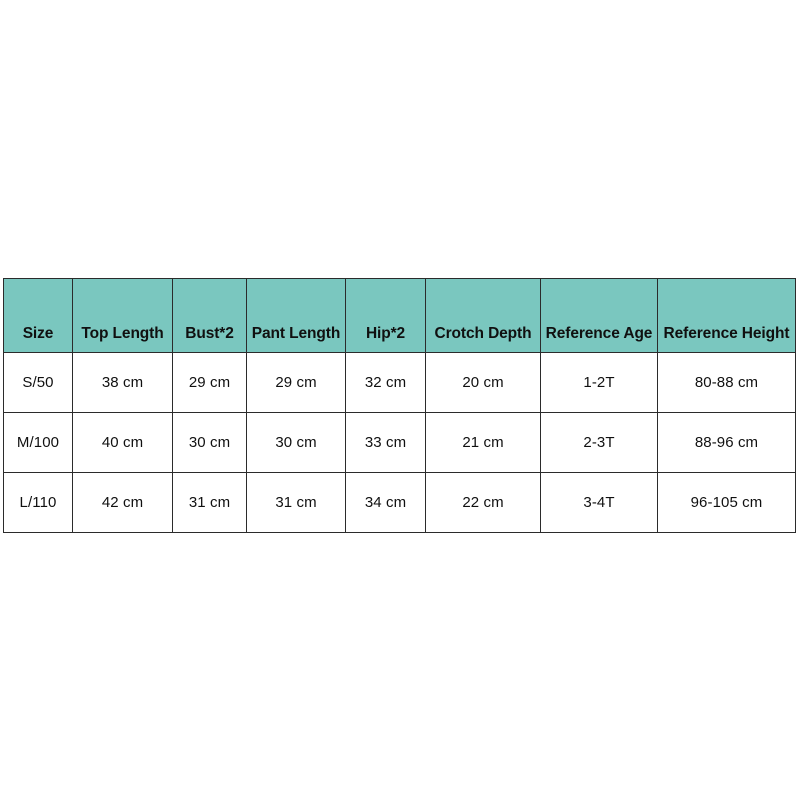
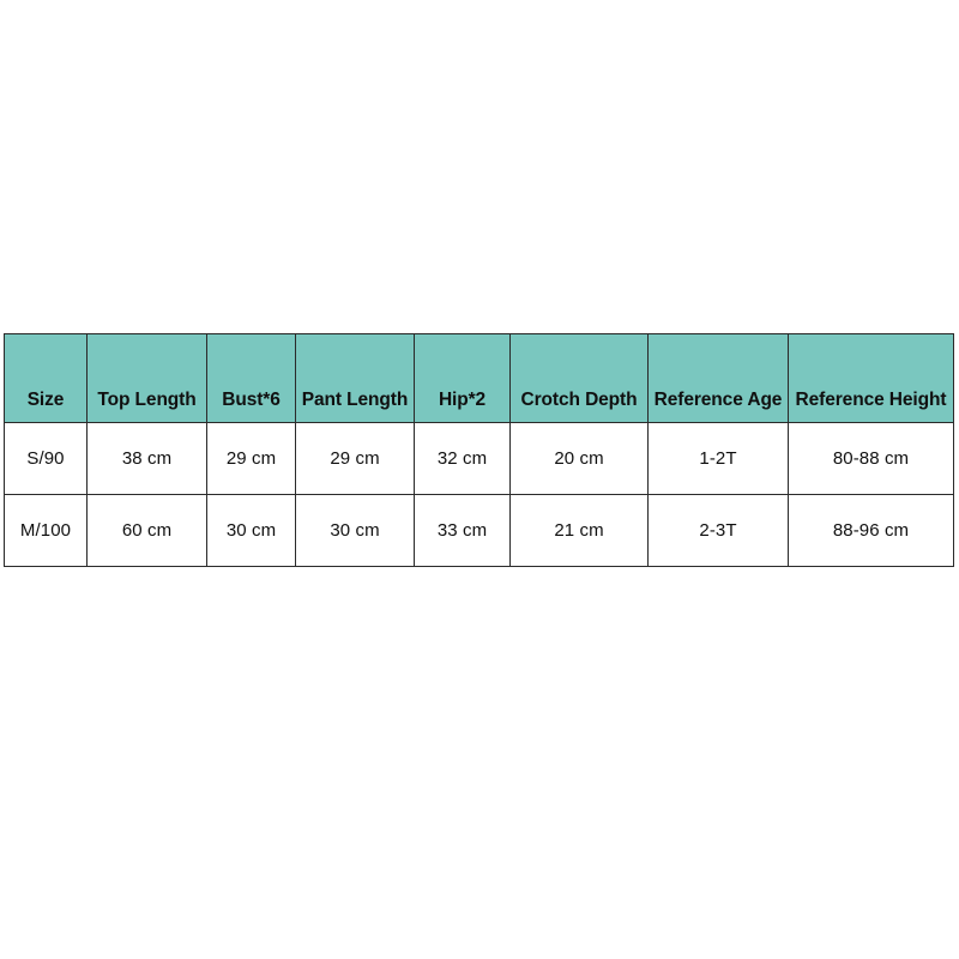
- Size	Top Length	Bust*2	Pant Length	Hip*2	Crotch Depth	Reference Age	Reference Height
+ Size	Top Length	Bust*6	Pant Length	Hip*2	Crotch Depth	Reference Age	Reference Height
- S/50	38 cm	29 cm	29 cm	32 cm	20 cm	1-2T	80-88 cm
+ S/90	38 cm	29 cm	29 cm	32 cm	20 cm	1-2T	80-88 cm
- M/100	40 cm	30 cm	30 cm	33 cm	21 cm	2-3T	88-96 cm
+ M/100	60 cm	30 cm	30 cm	33 cm	21 cm	2-3T	88-96 cm
- L/110	42 cm	31 cm	31 cm	34 cm	22 cm	3-4T	96-105 cm
